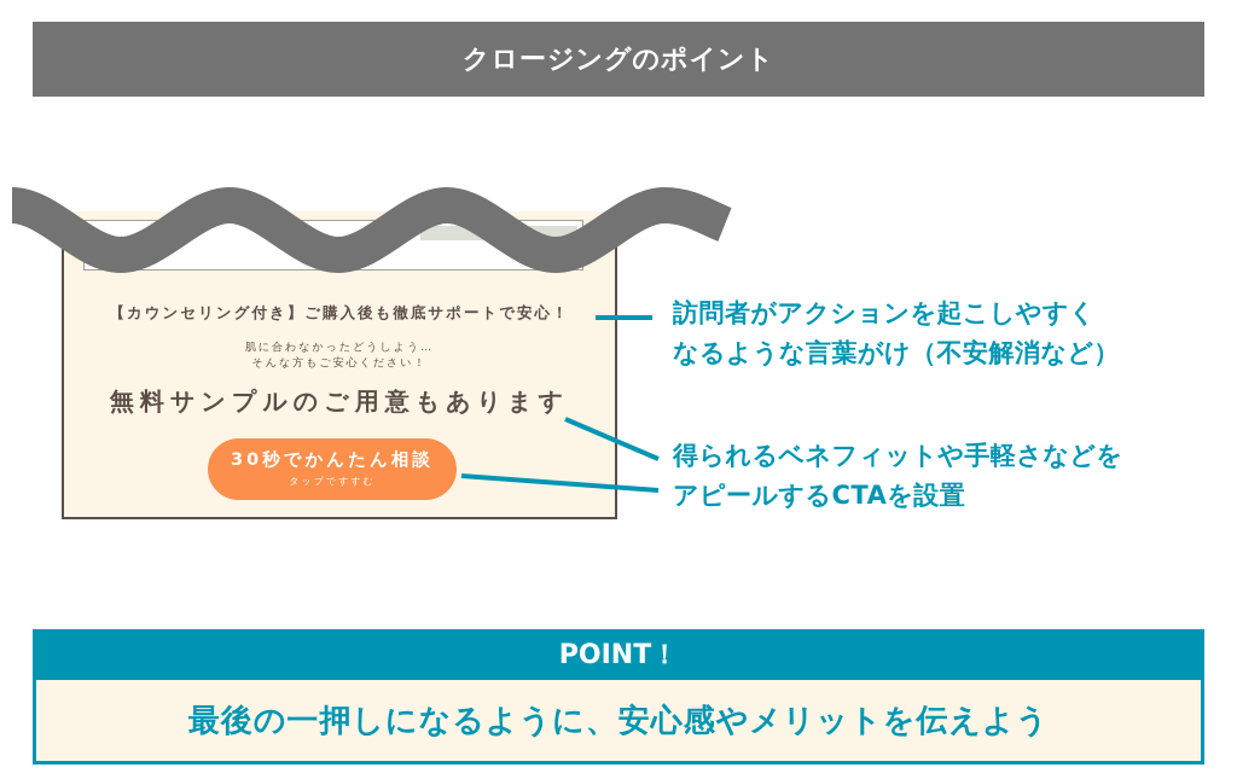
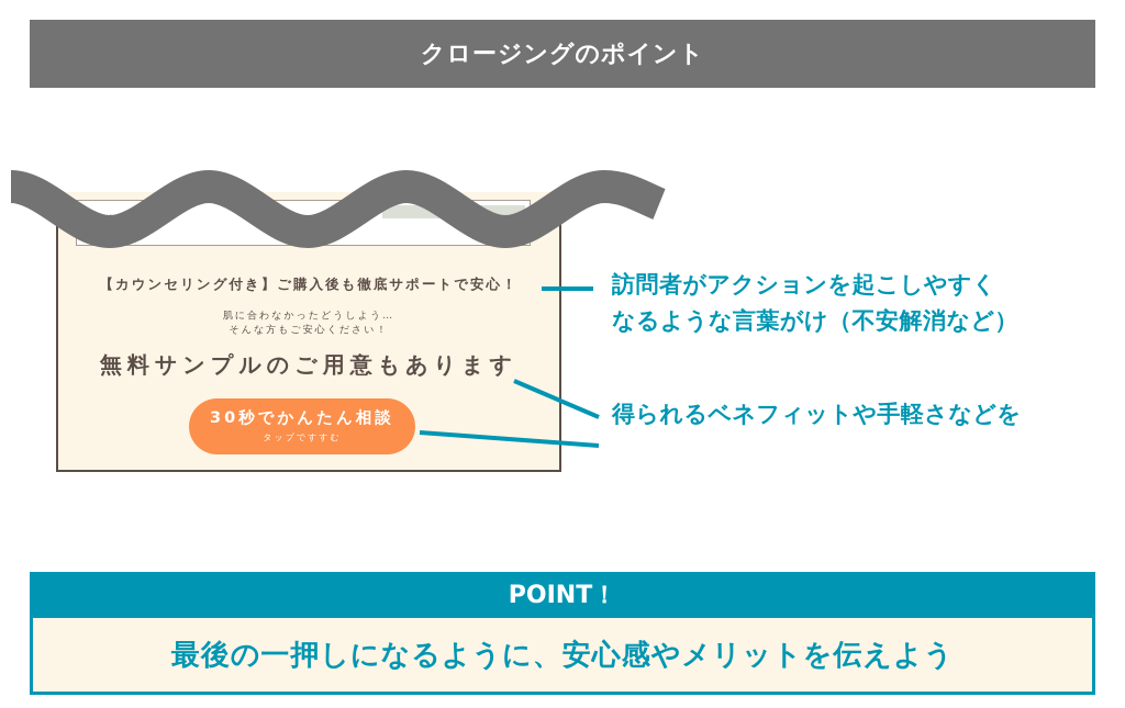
  クロージングのポイント
  【カウンセリング付き】ご購入後も徹底サポートで安心！
  肌に合わなかったどうしよう…
  そんな方もご安心ください！
  無料サンプルのご用意もあります
  30秒でかんたん相談
  タップですすむ
  訪問者がアクションを起こしやすく
  なるような言葉がけ（不安解消など）
  得られるベネフィットや手軽さなどを
- アピールするCTAを設置
  POINT！
  最後の一押しになるように、安心感やメリットを伝えよう
